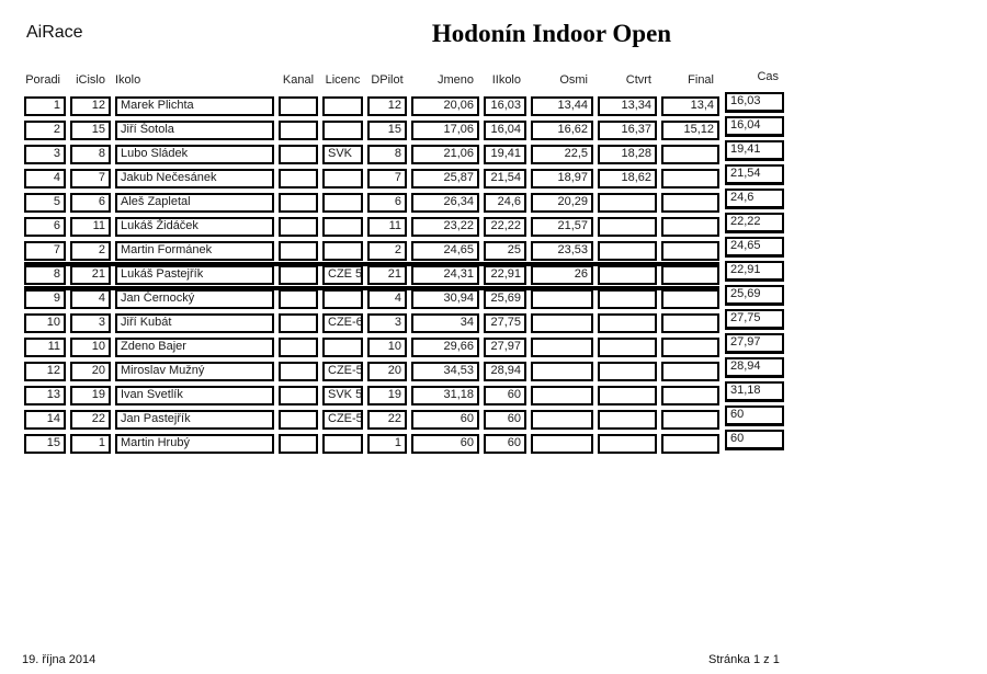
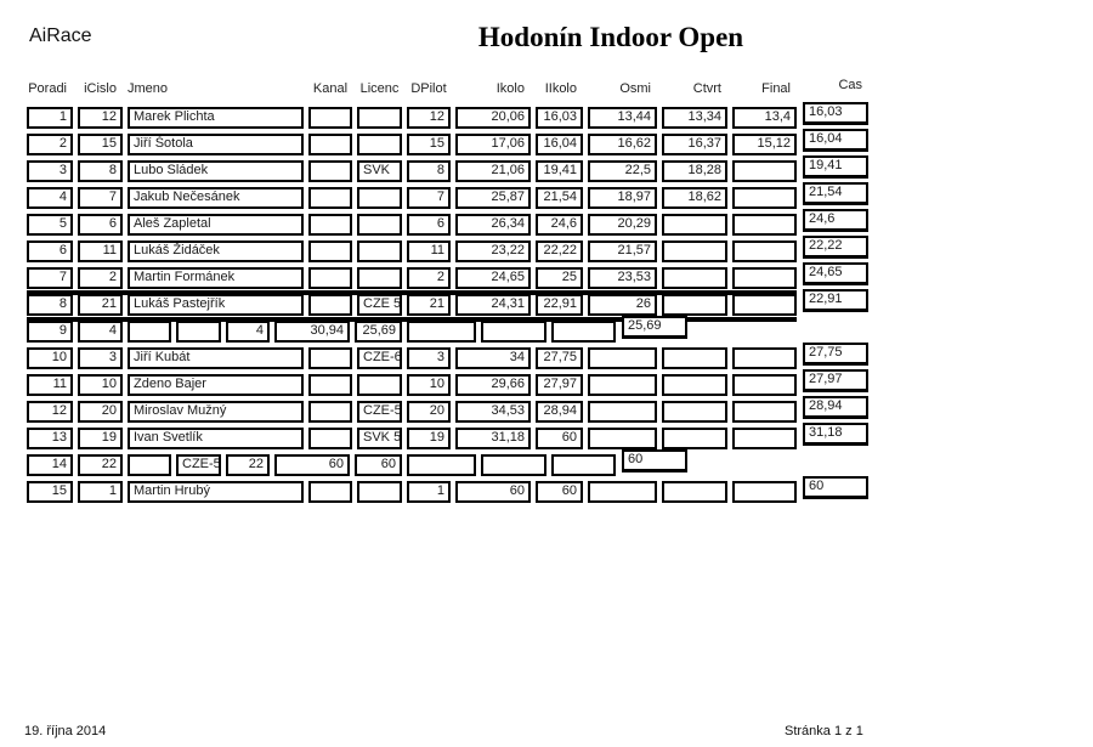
  AiRace
  Hodonín Indoor Open
  Poradi
  iCislo
- Ikolo
+ Jmeno
  Kanal
  Licenc
  DPilot
- Jmeno
+ Ikolo
  IIkolo
  Osmi
  Ctvrt
  Final
  Cas
  1
  12
  Marek Plichta
  12
  20,06
  16,03
  13,44
  13,34
  13,4
  16,03
  2
  15
  Jiří Šotola
  15
  17,06
  16,04
  16,62
  16,37
  15,12
  16,04
  3
  8
  Lubo Sládek
  SVK
  8
  21,06
  19,41
  22,5
  18,28
  19,41
  4
  7
  Jakub Nečesánek
  7
  25,87
  21,54
  18,97
  18,62
  21,54
  5
  6
  Aleš Zapletal
  6
  26,34
  24,6
  20,29
  24,6
  6
  11
  Lukáš Židáček
  11
  23,22
  22,22
  21,57
  22,22
  7
  2
  Martin Formánek
  2
  24,65
  25
  23,53
  24,65
  8
  21
  Lukáš Pastejřík
  CZE 5
  21
  24,31
  22,91
  26
  22,91
  9
  4
- Jan Černocký
  4
  30,94
  25,69
  25,69
  10
  3
  Jiří Kubát
  CZE-6
  3
  34
  27,75
  27,75
  11
  10
  Zdeno Bajer
  10
  29,66
  27,97
  27,97
  12
  20
  Miroslav Mužný
  CZE-5
  20
  34,53
  28,94
  28,94
  13
  19
  Ivan Svetlík
  SVK 5
  19
  31,18
  60
  31,18
  14
  22
- Jan Pastejřík
  CZE-5
  22
  60
  60
  60
  15
  1
  Martin Hrubý
  1
  60
  60
  60
  19. října 2014
  Stránka 1 z 1
